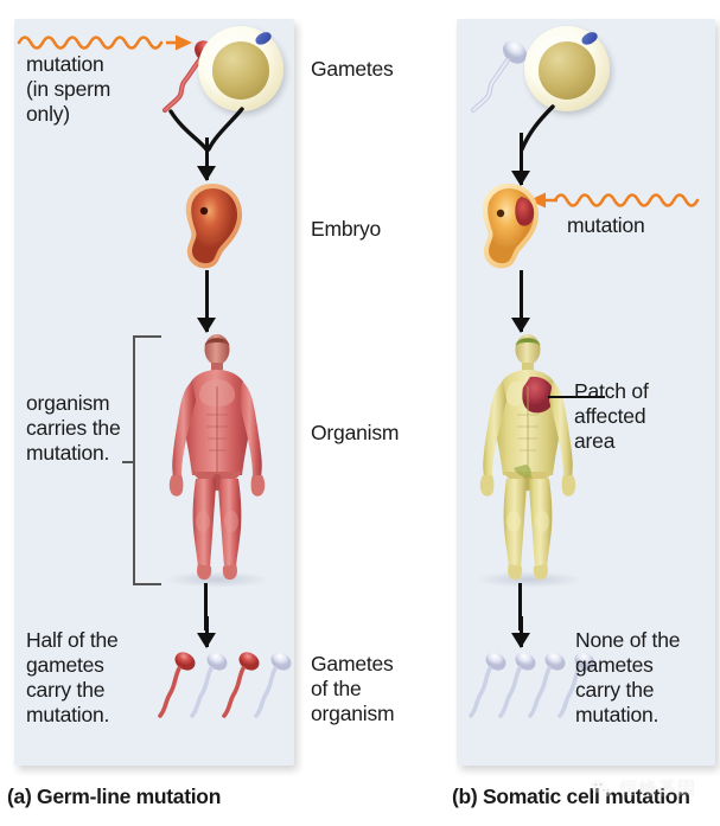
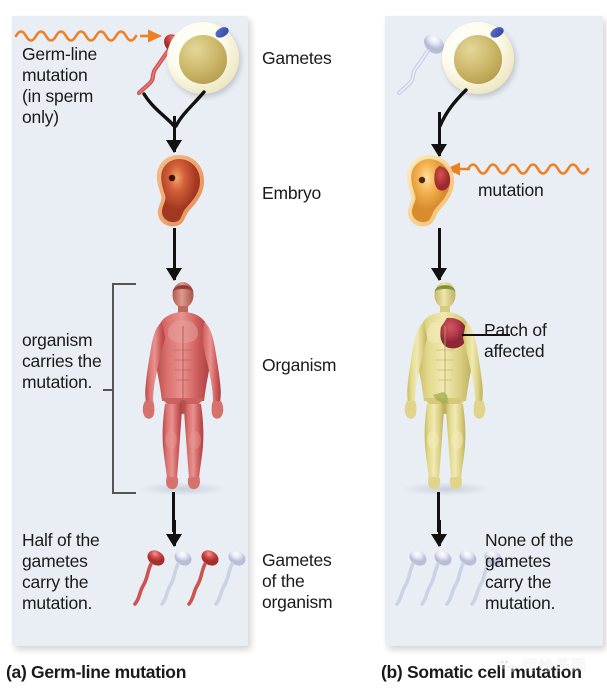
+ Germ-line
  mutation
  (in sperm
  only)
  organism
  carries the
  mutation.
  Half of the
  gametes
  carry the
  mutation.
  (a) Germ-line mutation
  Gametes
  Embryo
  Organism
  Gametes
  of the
  organism
  mutation
  Patch of
  affected
- area
  None of the
  gametes
  carry the
  mutation.
  (b) Somatic cell mutation
  恒峰基因
